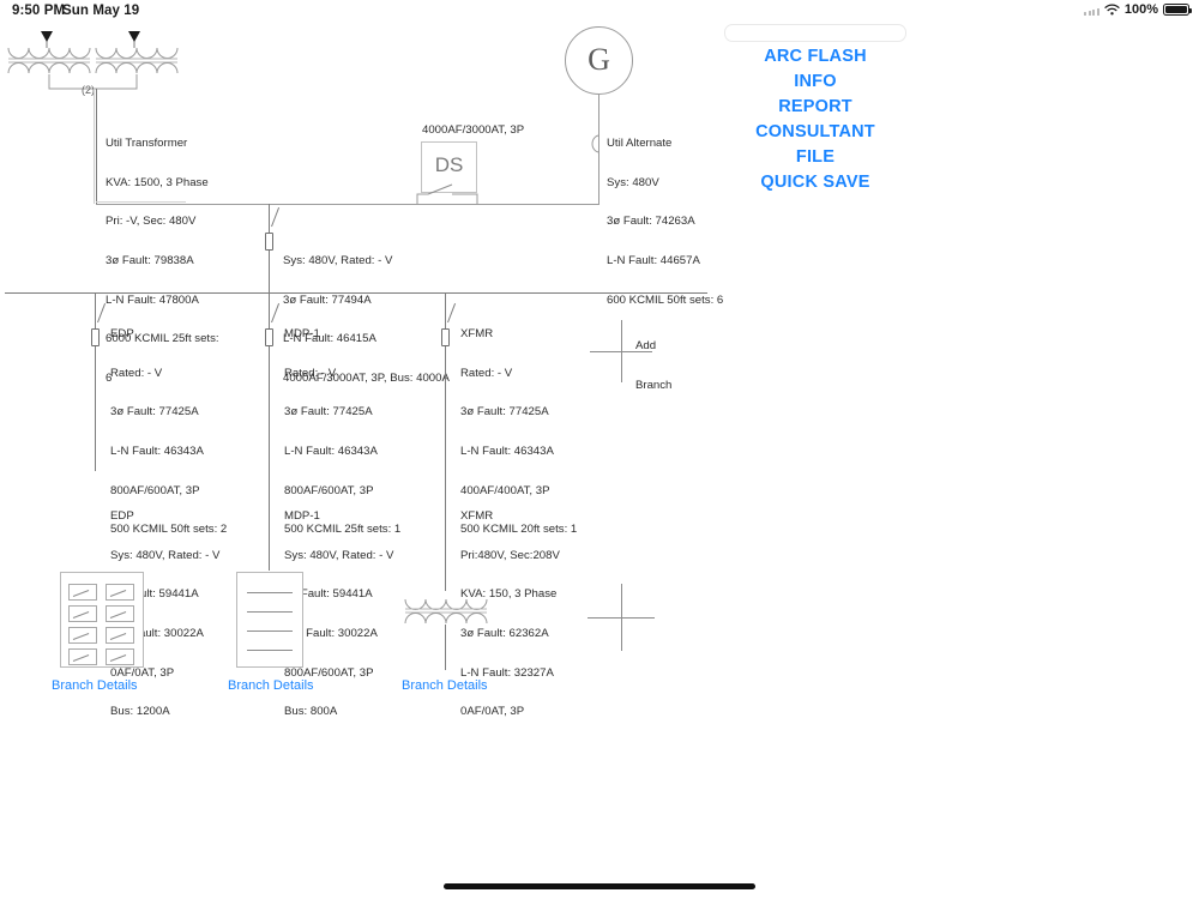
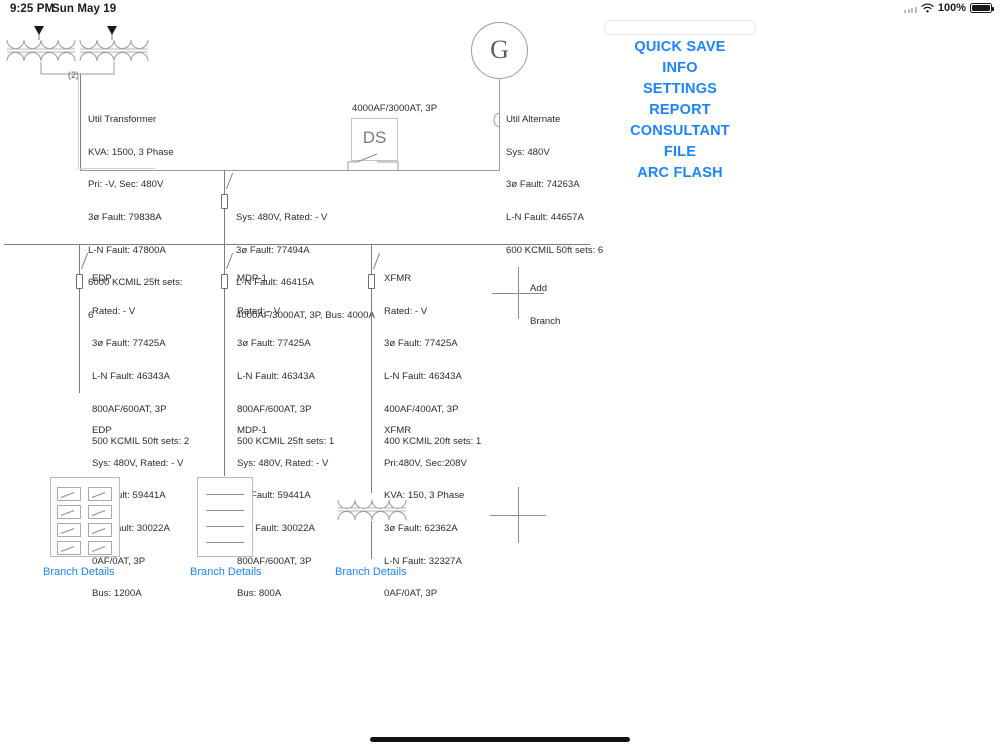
- 9:50 PM
+ 9:25 PM
  Sun May 19
  100%
- ARC FLASH
+ QUICK SAVE
  INFO
+ SETTINGS
  REPORT
  CONSULTANT
  FILE
- QUICK SAVE
+ ARC FLASH
  Util Transformer
  KVA: 1500, 3 Phase
  Pri: -V, Sec: 480V
  3ø Fault: 79838A
  L-N Fault: 47800A
  6000 KCMIL 25ft sets:
  6
  4000AF/3000AT, 3P
  DS
  G
  Util Alternate
  Sys: 480V
  3ø Fault: 74263A
  L-N Fault: 44657A
  600 KCMIL 50ft sets: 6
  Sys: 480V, Rated: - V
  3ø Fault: 77494A
  L-N Fault: 46415A
  4000AF/3000AT, 3P, Bus: 4000
  EDP
  Rated: - V
  3ø Fault: 77425A
  L-N Fault: 46343A
  800AF/600AT, 3P
  500 KCMIL 50ft sets: 2
  MDP-1
  Rated: - V
  3ø Fault: 77425A
  L-N Fault: 46343A
  800AF/600AT, 3P
  500 KCMIL 25ft sets: 1
  XFMR
  Rated: - V
  3ø Fault: 77425A
  L-N Fault: 46343A
  400AF/400AT, 3P
- 500 KCMIL 20ft sets: 1
+ 400 KCMIL 20ft sets: 1
  Add
  Branch
  EDP
  Sys: 480V, Rated: - V
  0AF/0AT, 3P
  Bus: 1200A
  Branch Details
  MDP-1
  Sys: 480V, Rated: - V
  Fault: 59441A
  Fault: 30022A
  800AF/600AT, 3P
  Bus: 800A
  Branch Details
  XFMR
  Pri:480V, Sec:208V
  KVA: 150, 3 Phase
  3ø Fault: 62362A
  L-N Fault: 32327A
  0AF/0AT, 3P
  Branch Details
